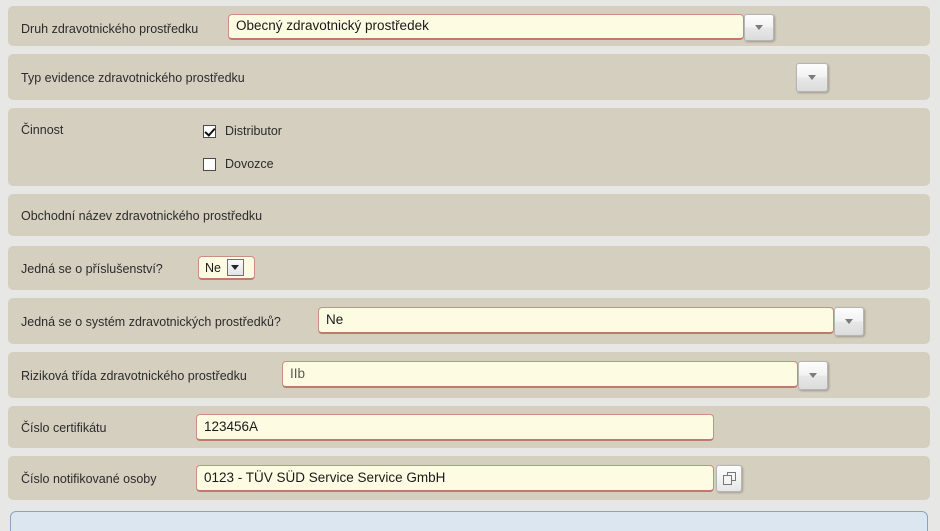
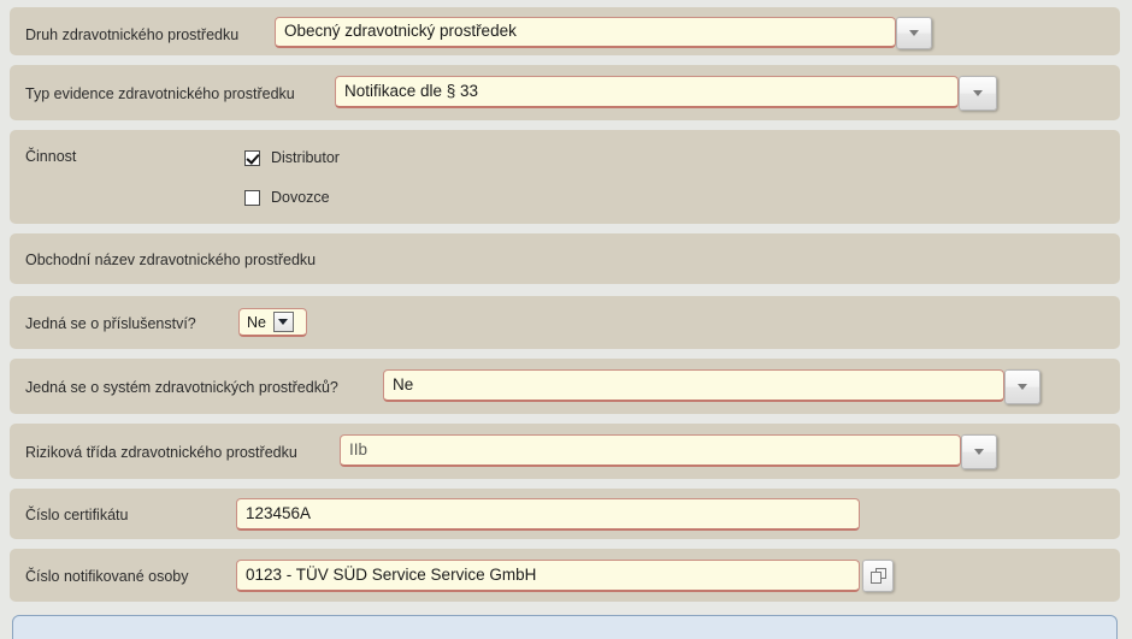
  Druh zdravotnického prostředku
  Obecný zdravotnický prostředek
  Typ evidence zdravotnického prostředku
+ Notifikace dle § 33
  Činnost
  Distributor
  Dovozce
  Obchodní název zdravotnického prostředku
  Jedná se o příslušenství?
  Ne
  Jedná se o systém zdravotnických prostředků?
  Ne
  Riziková třída zdravotnického prostředku
  IIb
  Číslo certifikátu
  123456A
  Číslo notifikované osoby
  0123 - TÜV SÜD Service Service GmbH
